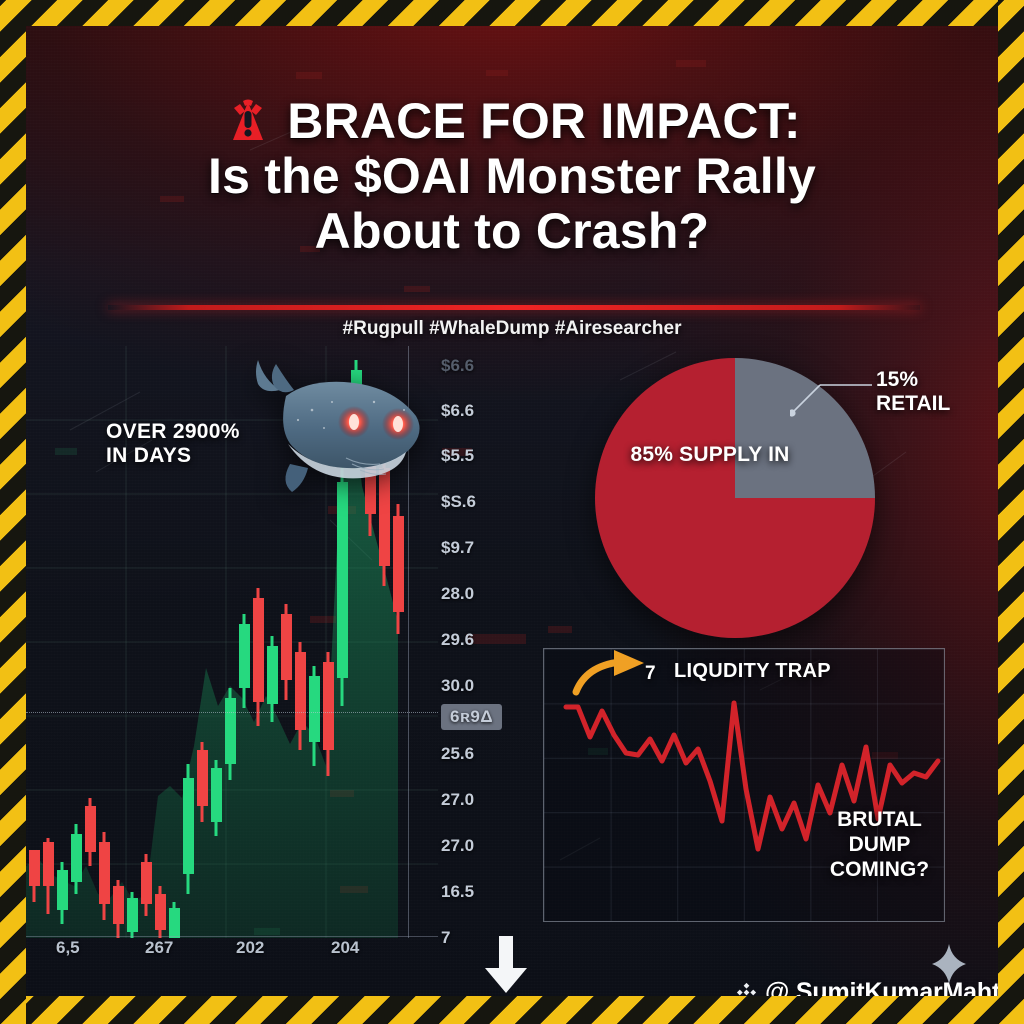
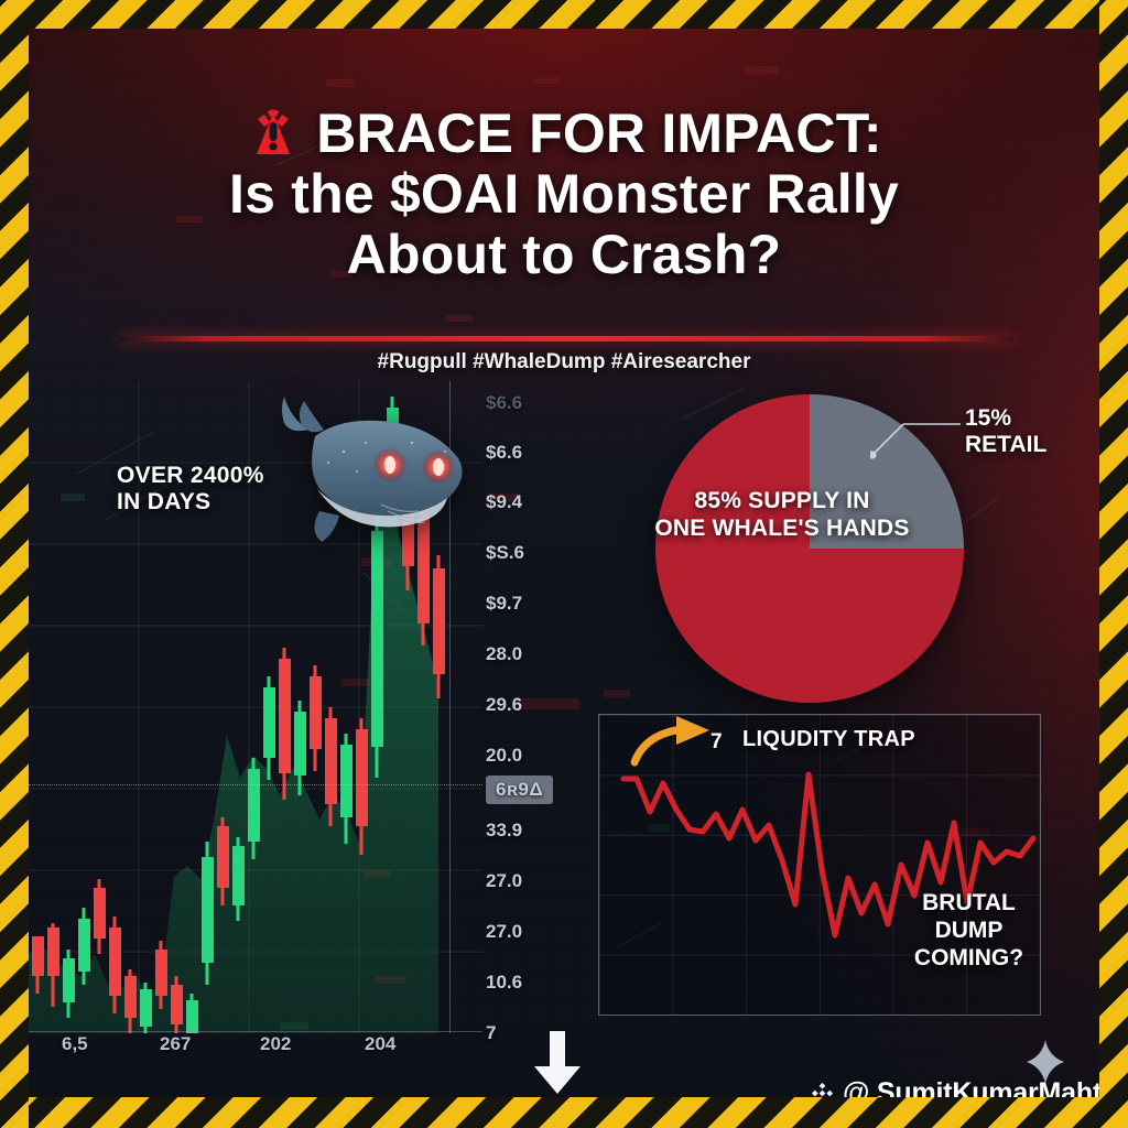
  BRACE FOR IMPACT:
  Is the $OAI Monster Rally
  About to Crash?
  #Rugpull #WhaleDump #Airesearcher
  $6.6
  $6.6
- $5.5
+ $9.4
  $S.6
  $9.7
  28.0
  29.6
- 30.0
+ 20.0
  6ʀ9Δ
- 25.6
+ 33.9
  27.0
  27.0
- 16.5
+ 10.6
  7
  6,5
  267
  202
  204
- OVER 2900%
+ OVER 2400%
  IN DAYS
  85% SUPPLY IN
+ ONE WHALE'S HANDS
  15%
  RETAIL
  7
  LIQUDITY TRAP
  BRUTAL
  DUMP
  COMING?
  @ SumitKumarMaht
